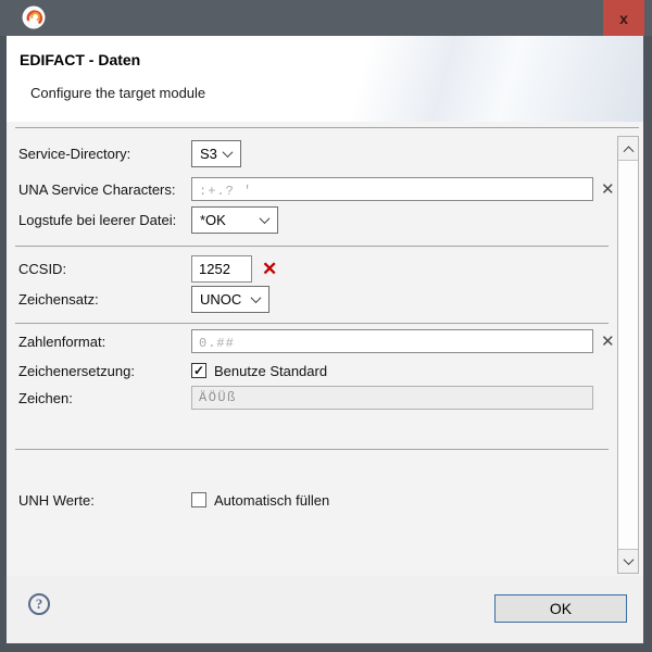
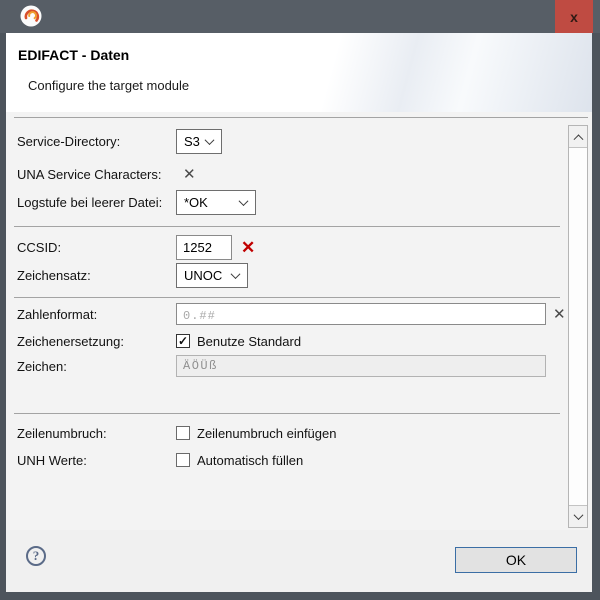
  x
  EDIFACT - Daten
  Configure the target module
  Service-Directory:
  S3
  UNA Service Characters:
- :+.? '
  ✕
  Logstufe bei leerer Datei:
  *OK
  CCSID:
  1252
  ✕
  Zeichensatz:
  UNOC
  Zahlenformat:
  0.##
  ✕
  Zeichenersetzung:
  ✓
  Benutze Standard
  Zeichen:
  ÄÖÜß
+ Zeilenumbruch:
+ Zeilenumbruch einfügen
  UNH Werte:
  Automatisch füllen
  ?
  OK
